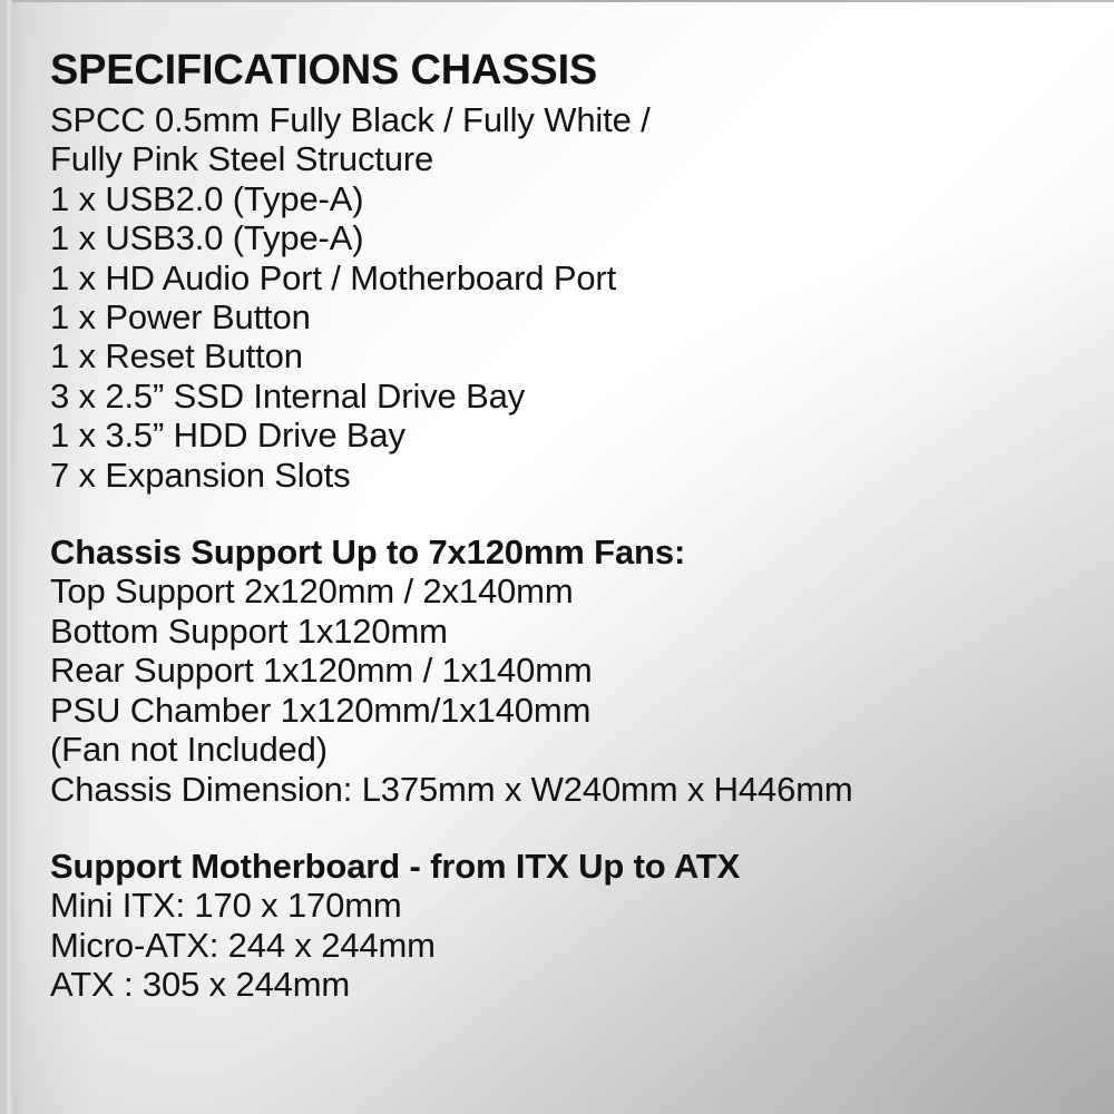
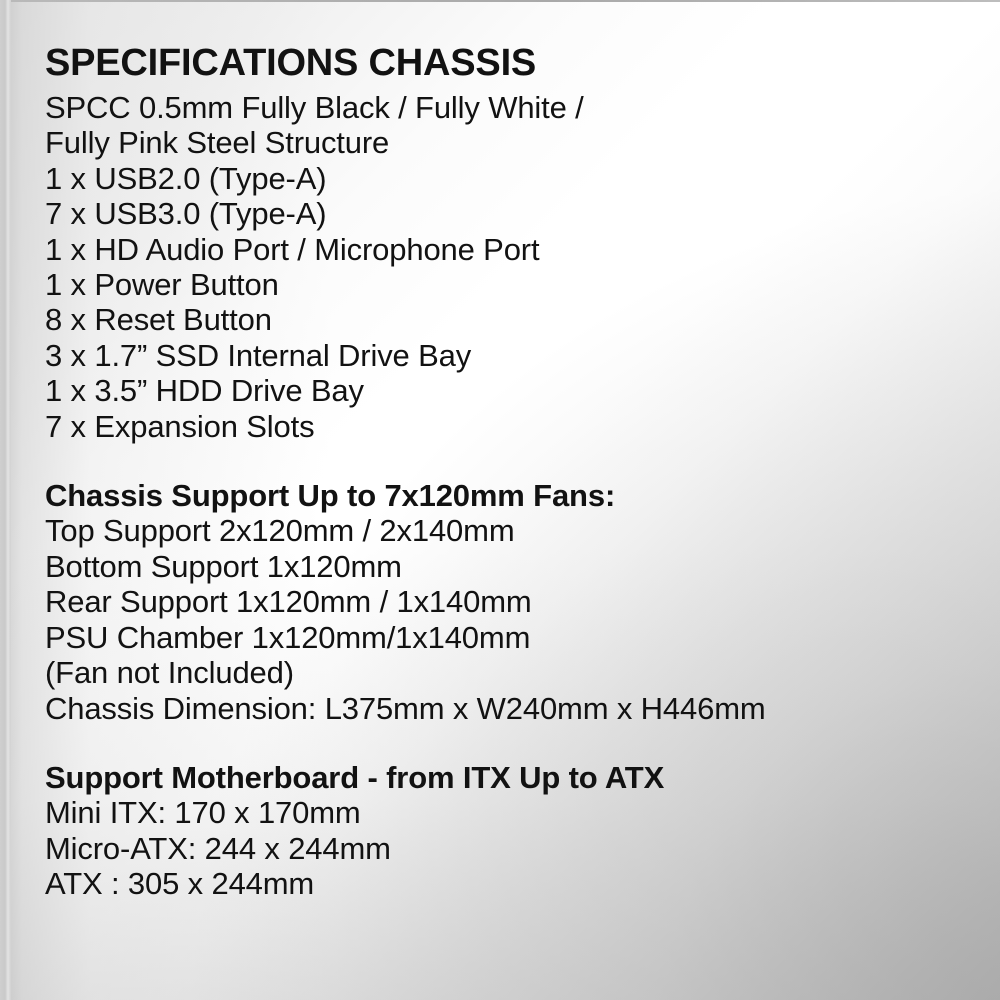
  SPECIFICATIONS CHASSIS
  SPCC 0.5mm Fully Black / Fully White /
  Fully Pink Steel Structure
  1 x USB2.0 (Type-A)
- 1 x USB3.0 (Type-A)
+ 7 x USB3.0 (Type-A)
- 1 x HD Audio Port / Motherboard Port
+ 1 x HD Audio Port / Microphone Port
  1 x Power Button
- 1 x Reset Button
+ 8 x Reset Button
- 3 x 2.5” SSD Internal Drive Bay
+ 3 x 1.7” SSD Internal Drive Bay
  1 x 3.5” HDD Drive Bay
  7 x Expansion Slots
  Chassis Support Up to 7x120mm Fans:
  Top Support 2x120mm / 2x140mm
  Bottom Support 1x120mm
  Rear Support 1x120mm / 1x140mm
  PSU Chamber 1x120mm/1x140mm
  (Fan not Included)
  Chassis Dimension: L375mm x W240mm x H446mm
  Support Motherboard - from ITX Up to ATX
  Mini ITX: 170 x 170mm
  Micro-ATX: 244 x 244mm
  ATX : 305 x 244mm
